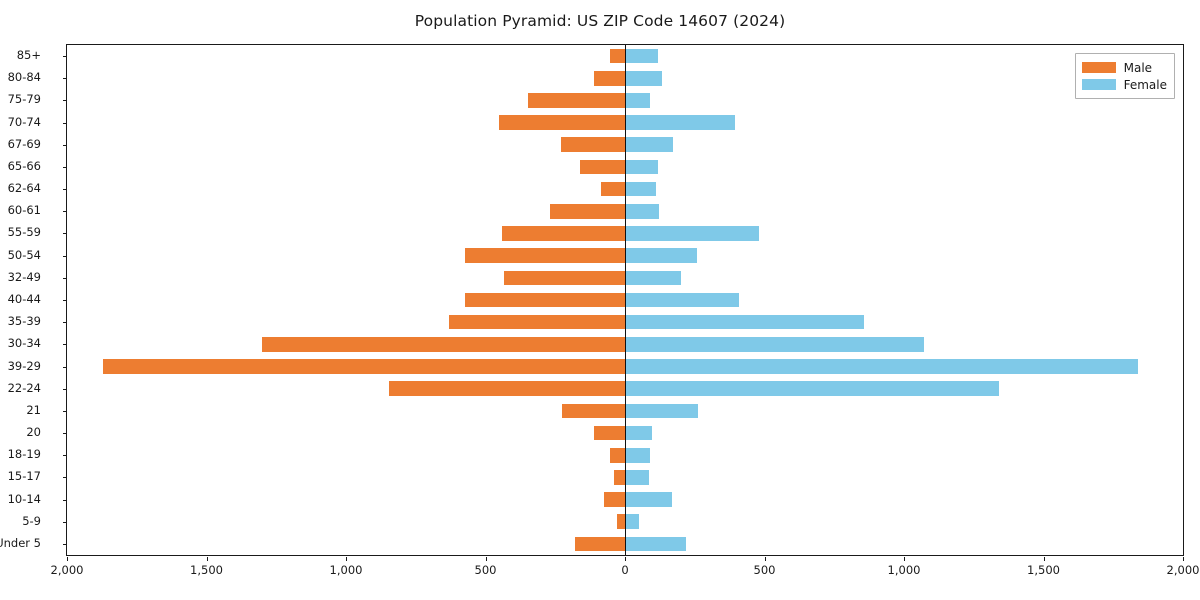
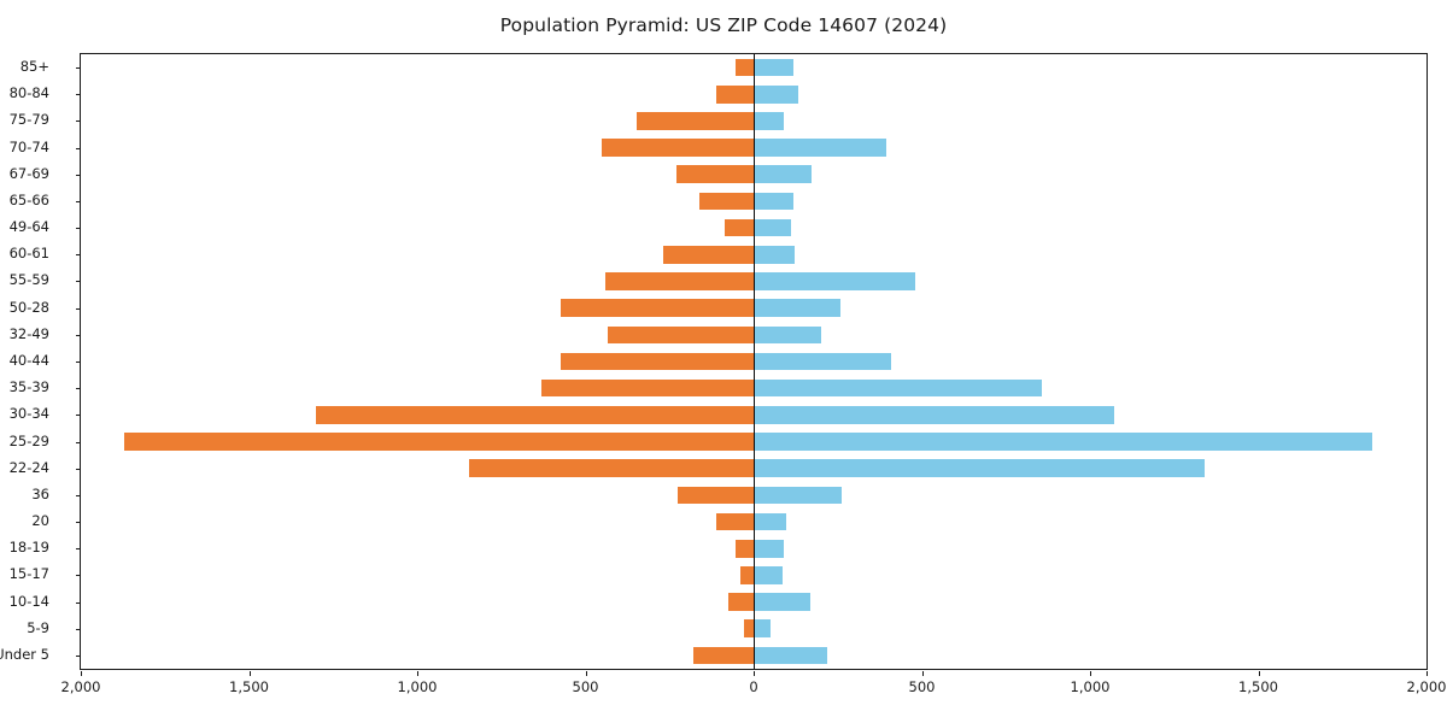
  Population Pyramid: US ZIP Code 14607 (2024)
  85+
  80-84
  75-79
  70-74
  67-69
  65-66
- 62-64
+ 49-64
  60-61
  55-59
- 50-54
+ 50-28
  32-49
  40-44
  35-39
  30-34
- 39-29
+ 25-29
  22-24
- 21
+ 36
  20
  18-19
  15-17
  10-14
  5-9
  nder 5
  2,000
  1,500
  1,000
  500
  0
  500
  1,000
  1,500
  2,000
- Male
- Female
